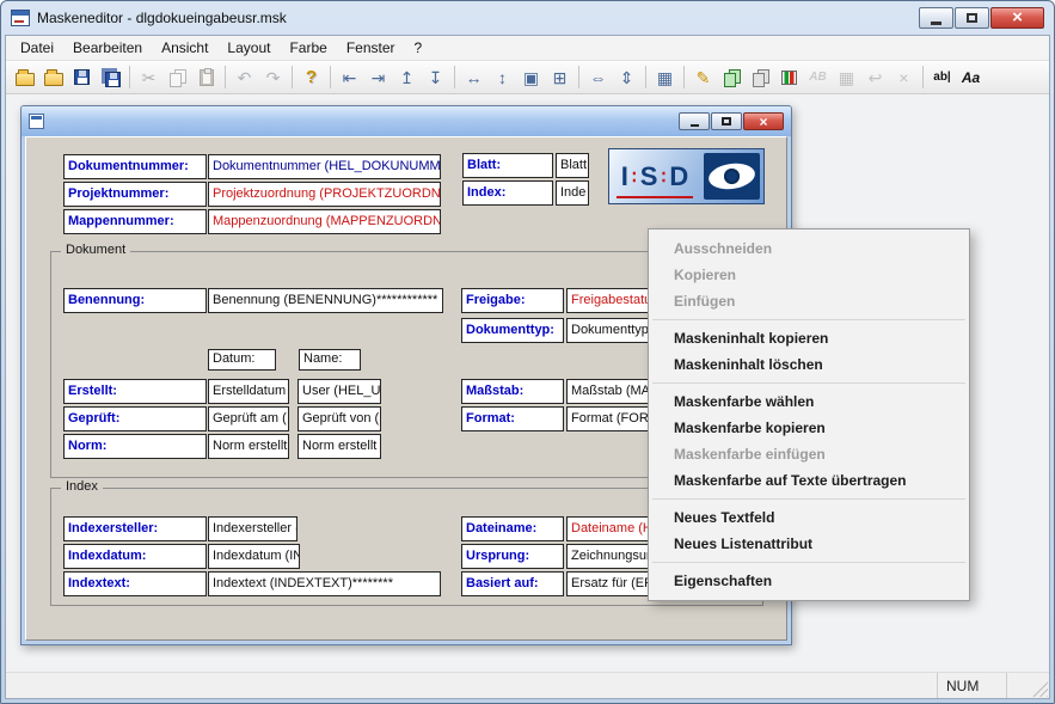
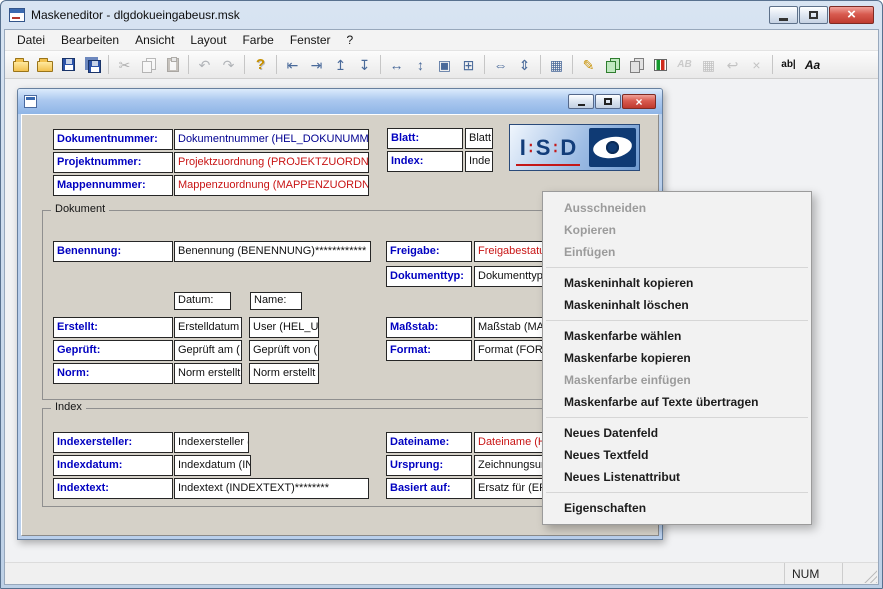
  Maskeneditor - dlgdokueingabeusr.msk
  ×
  Datei
  Bearbeiten
  Ansicht
  Layout
  Farbe
  Fenster
  ?
  ✂
  ↶
  ↷
  ?
  ⇤
  ⇥
  ↥
  ↧
  ↔
  ↕
  ▣
  ⊞
  ⇔
  ⇕
  ▦
  ✎
  AB
  ▦
  ↩
  ×
  ab|
  Aa
  ×
  Dokument
  Index
  Dokumentnummer:
  Dokumentnummer (HEL_DOKUNUMM
  Blatt:
  Blatt
  Projektnummer:
  Projektzuordnung (PROJEKTZUORDN
  Index:
  Inde
  Mappennummer:
  Mappenzuordnung (MAPPENZUORDN
  I
  ∶
  S
  ∶
  D
  Benennung:
  Benennung (BENENNUNG)************
  Freigabe:
  Freigabestat
  Dokumenttyp:
  Dokumenttyp
  Datum:
  Name:
  Erstellt:
  Erstelldatum
  User (HEL_U
  Maßstab:
  Maßstab (MA
  Geprüft:
  Geprüft am (
  Geprüft von (
  Format:
  Format (FOR
  Norm:
  Norm erstellt
  Norm erstellt
  Indexersteller:
  Indexersteller (
  Dateiname:
  Dateiname (
  Indexdatum:
  Indexdatum (IN
  Ursprung:
  Zeichnungsu
  Indextext:
  Indextext (INDEXTEXT)********
  Basiert auf:
  Ersatz für (E
  NUM
  Ausschneiden
  Kopieren
  Einfügen
  Maskeninhalt kopieren
  Maskeninhalt löschen
  Maskenfarbe wählen
  Maskenfarbe kopieren
  Maskenfarbe einfügen
  Maskenfarbe auf Texte übertragen
+ Neues Datenfeld
  Neues Textfeld
  Neues Listenattribut
  Eigenschaften
